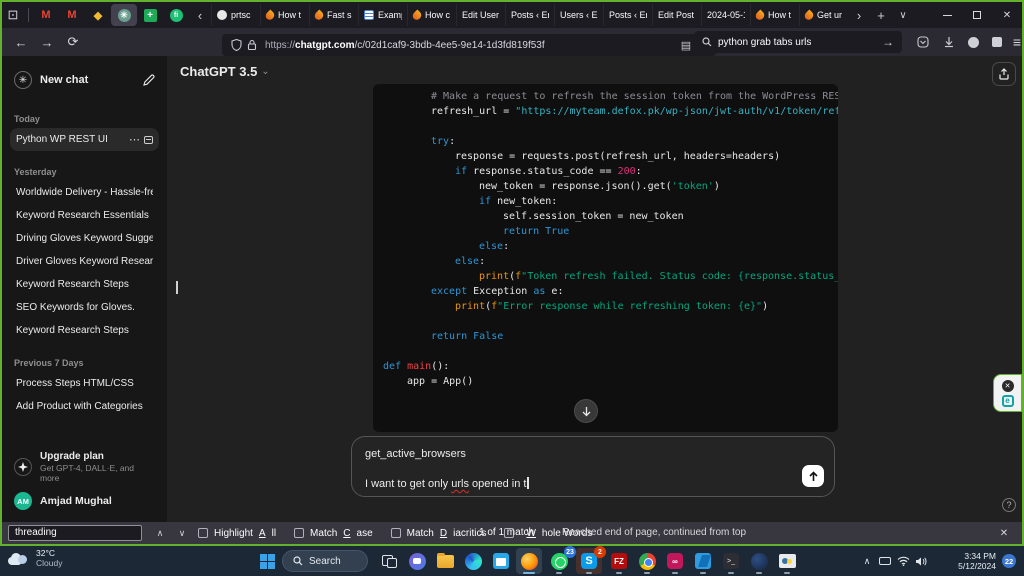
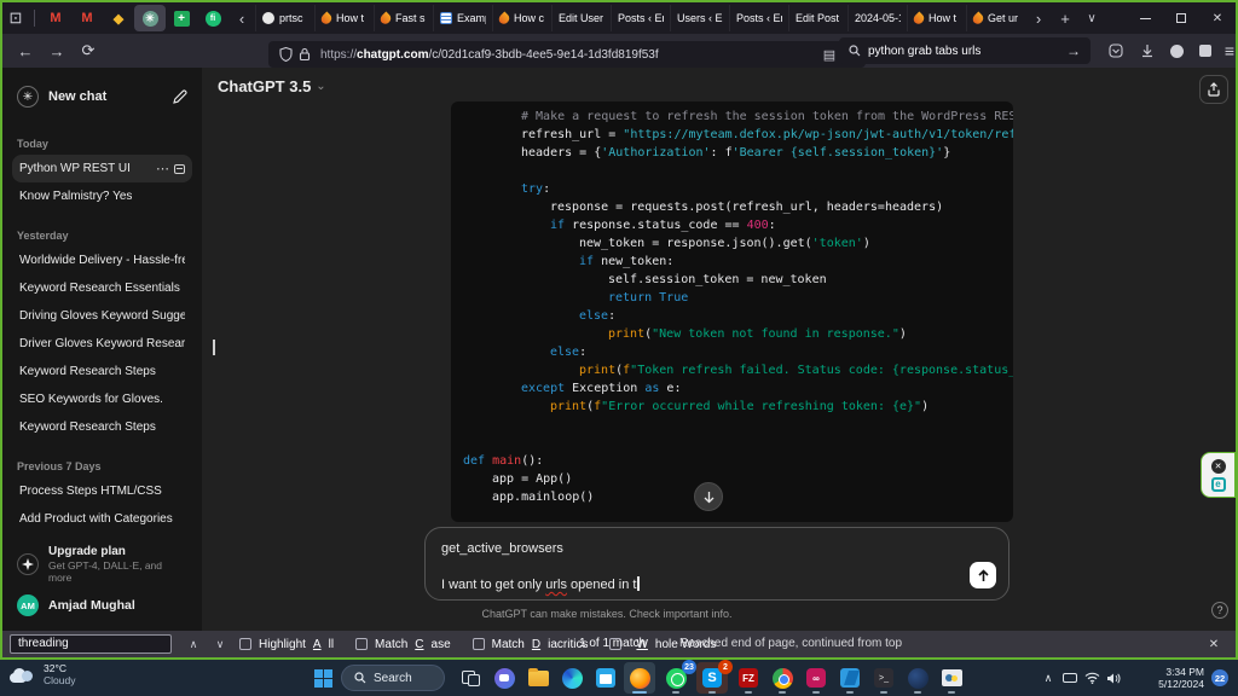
  prtsc
  How t
  Fast s
  Exam
  How c
  Edit User
  Posts ‹ E
  Users ‹ E
  Posts ‹ E
  Edit Post
  2024-05-
  How t
  Get ur
  https://chatgpt.com/c/02d1caf9-3bdb-4ee5-9e14-1d3fd819f53f
  python grab tabs urls
  New chat
  Today
  Python WP REST UI
+ Know Palmistry? Yes
  Yesterday
  Worldwide Delivery - Hassle-fr
  Keyword Research Essentials
  Driving Gloves Keyword Sugge
  Driver Gloves Keyword Resear
  Keyword Research Steps
  SEO Keywords for Gloves.
  Keyword Research Steps
  Previous 7 Days
  Process Steps HTML/CSS
  Add Product with Categories
  Upgrade plan
  Get GPT-4, DALL·E, and more
  AM
  Amjad Mughal
  ChatGPT 3.5
  ⌄
  # Make a request to refresh the session token from the WordPress RES
  refresh_url = "https://myteam.defox.pk/wp-json/jwt-auth/v1/token/ref
+ headers = {'Authorization': f'Bearer {self.session_token}'}
  try:
  response = requests.post(refresh_url, headers=headers)
- if response.status_code == 200:
+ if response.status_code == 400:
  new_token = response.json().get('token')
  if new_token:
  self.session_token = new_token
  return True
  else:
+ print("New token not found in response.")
  else:
  print(f"Token refresh failed. Status code: {response.status_
  except Exception as e:
- print(f"Error response while refreshing token: {e}")
+ print(f"Error occurred while refreshing token: {e}")
- return False
  def main():
  app = App()
+ app.mainloop()
  get_active_browsers
  I want to get only urls opened in t
+ ChatGPT can make mistakes. Check important info.
  ?
  threading
  Highlight
  A
  ll
  Match
  C
  ase
  Match
  D
  iacritics
  W
  hole Words
  1 of 1 match
  Reached end of page, continued from top
  32°C
  Cloudy
  Search
  3:34 PM
  5/12/2024
  22
